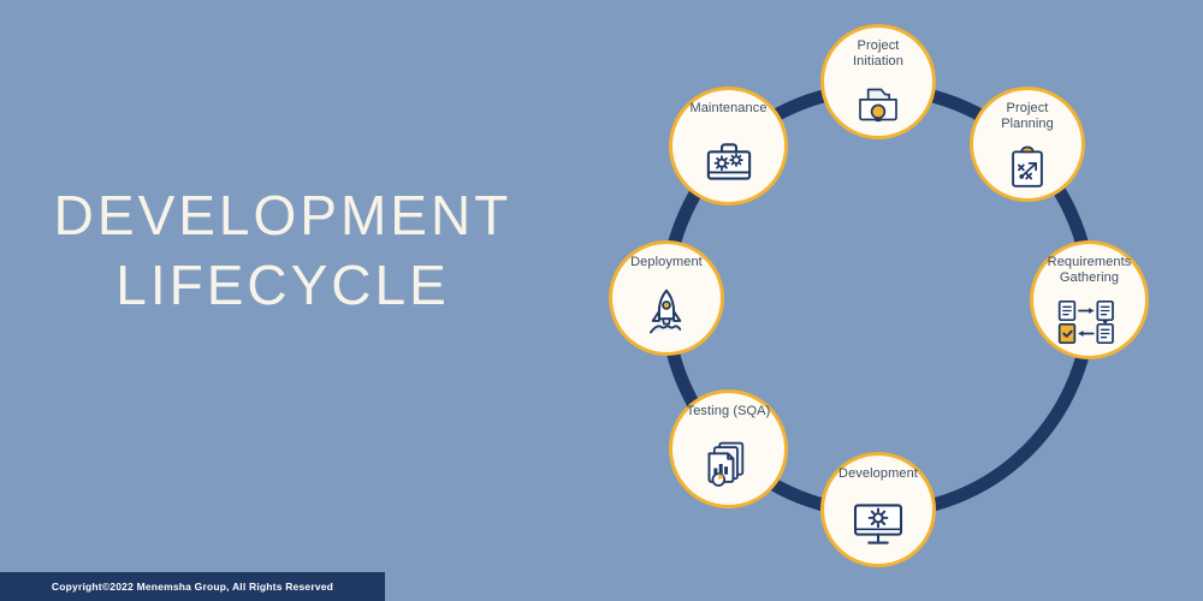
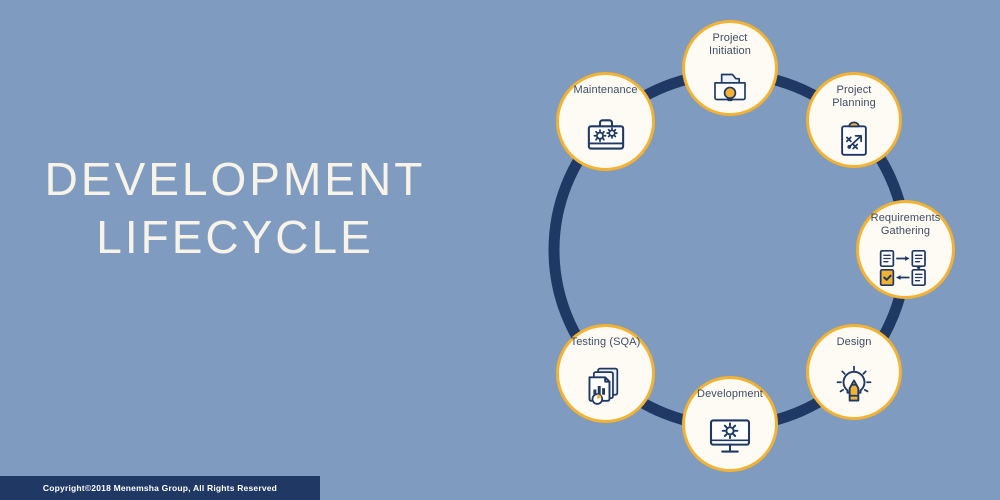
  DEVELOPMENT
  LIFECYCLE
  Project
  Initiation
  Project
  Planning
  Requirements
  Gathering
+ Design
  Development
  Testing (SQA)
- Deployment
  Maintenance
- Copyright©2022 Menemsha Group, All Rights Reserved
+ Copyright©2018 Menemsha Group, All Rights Reserved
